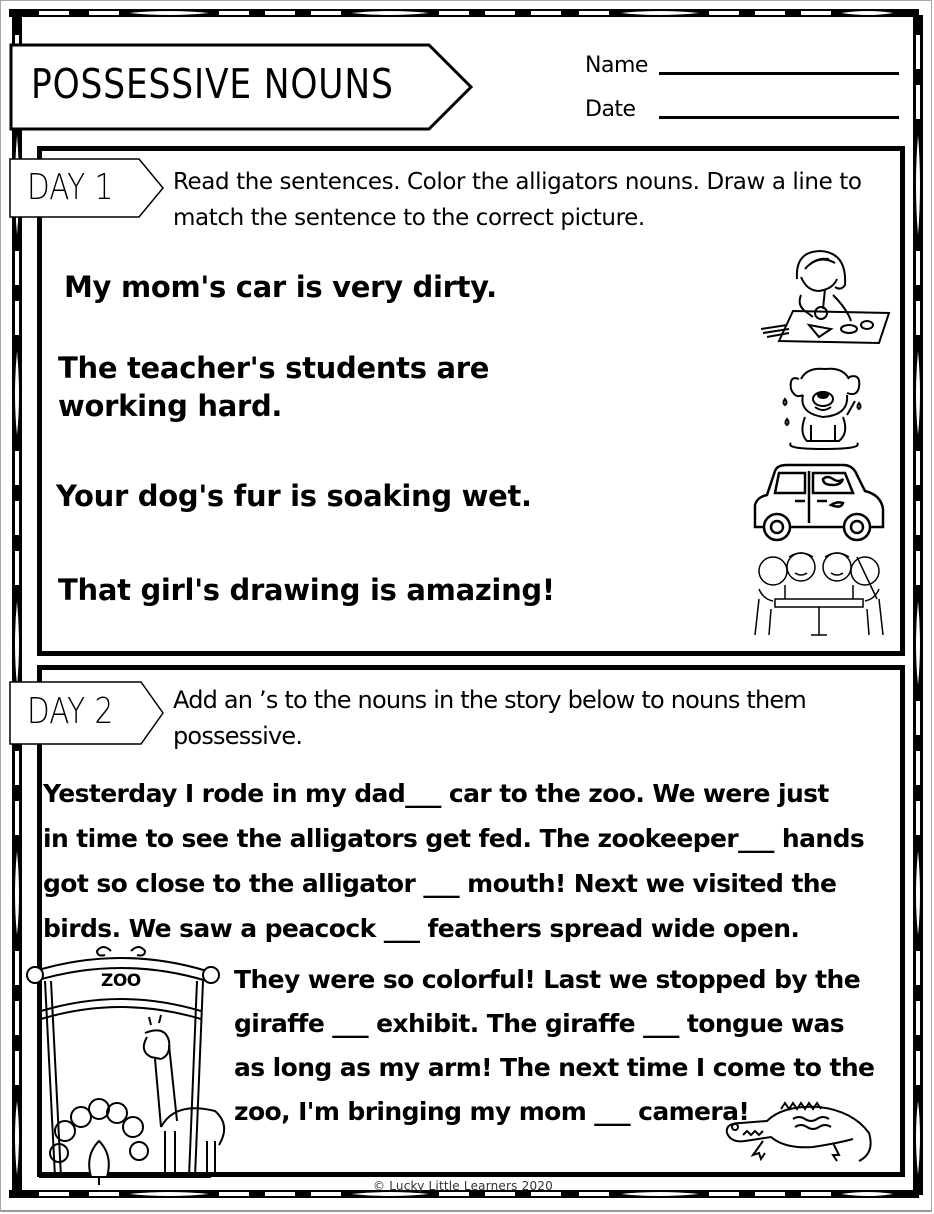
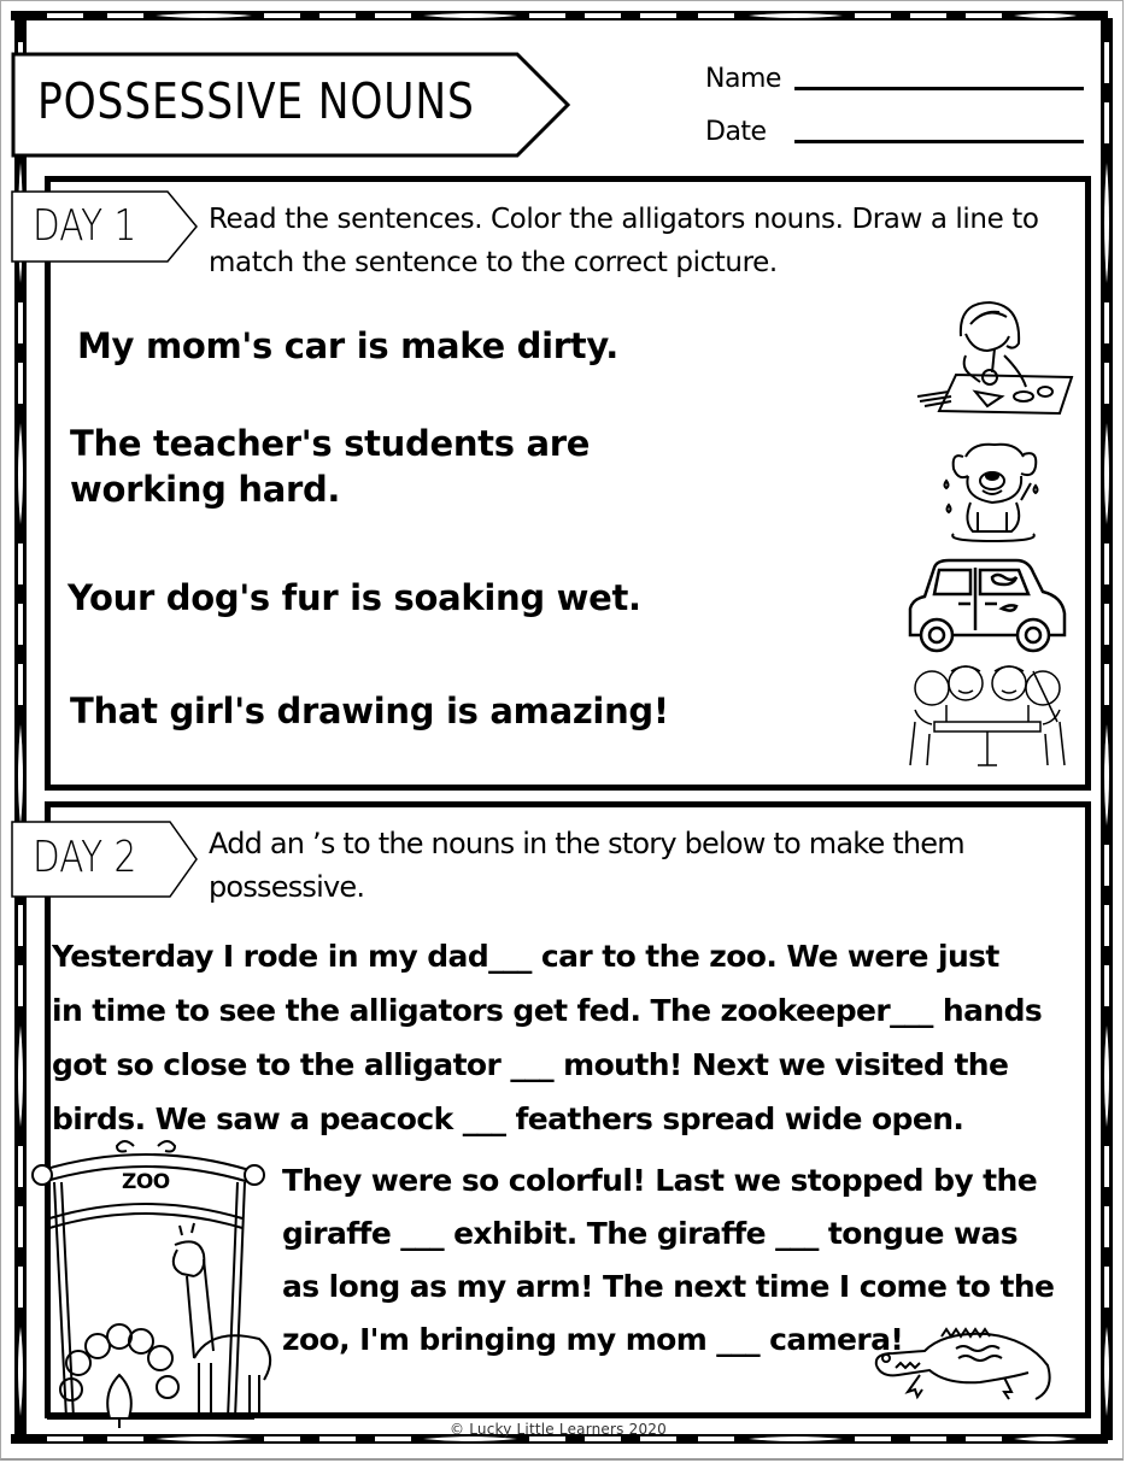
  POSSESSIVE NOUNS
  Name
  Date
  DAY 1
  Read the sentences. Color the alligators nouns. Draw a line to match the sentence to the correct picture.
- My mom's car is very dirty.
+ My mom's car is make dirty.
  The teacher's students are
  working hard.
  Your dog's fur is soaking wet.
  That girl's drawing is amazing!
  DAY 2
- Add an ’s to the nouns in the story below to nouns them possessive.
+ Add an ’s to the nouns in the story below to make them possessive.
  Yesterday I rode in my dad___ car to the zoo. We were just
  in time to see the alligators get fed. The zookeeper___ hands
  got so close to the alligator ___ mouth! Next we visited the
  birds. We saw a peacock ___ feathers spread wide open.
  They were so colorful! Last we stopped by the
  giraffe ___ exhibit. The giraffe ___ tongue was
  as long as my arm! The next time I come to the
  zoo, I'm bringing my mom ___ camera!
  ZOO
  © Lucky Little Learners 2020
